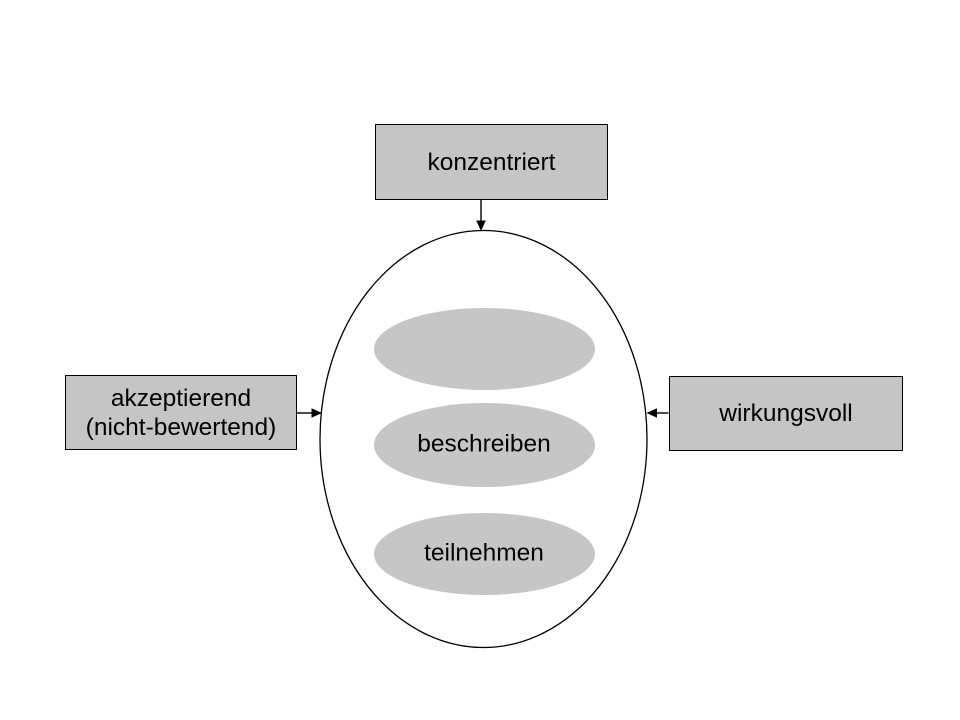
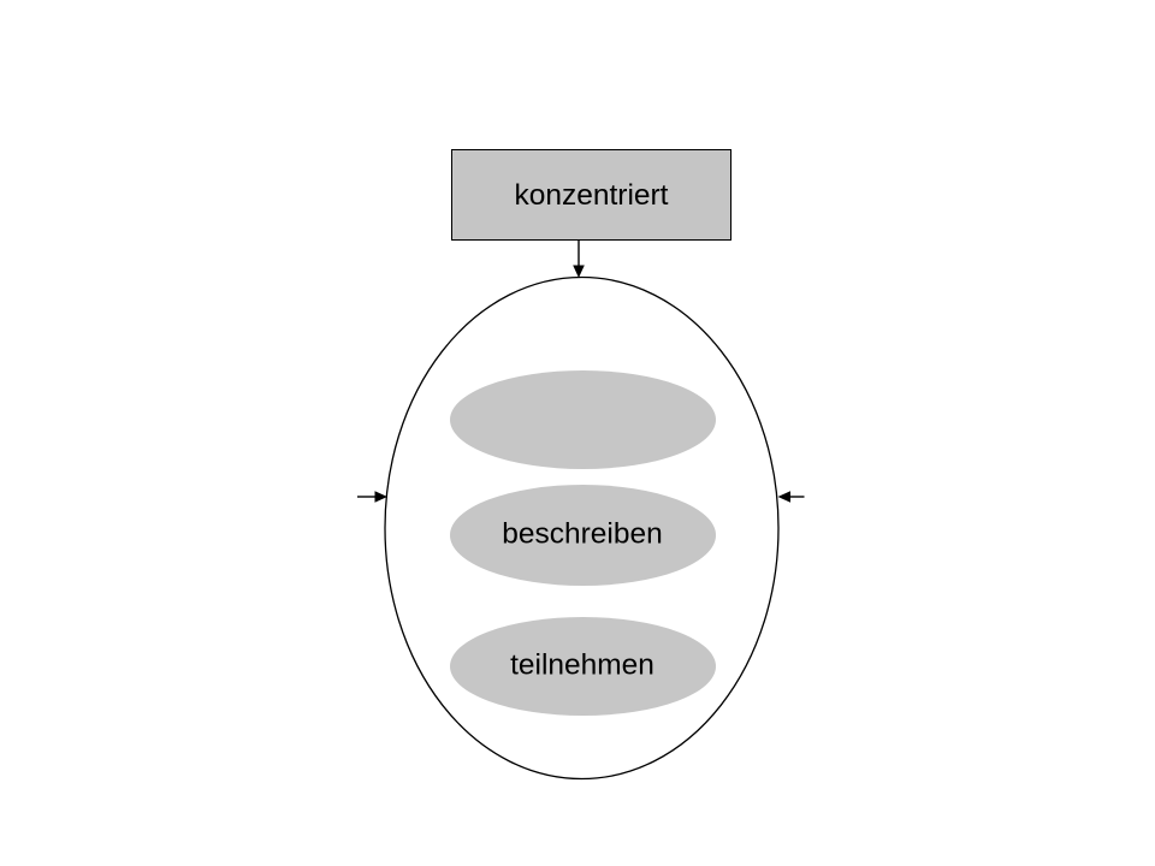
  konzentriert
- akzeptierend
- (nicht-bewertend)
- wirkungsvoll
  beschreiben
  teilnehmen
